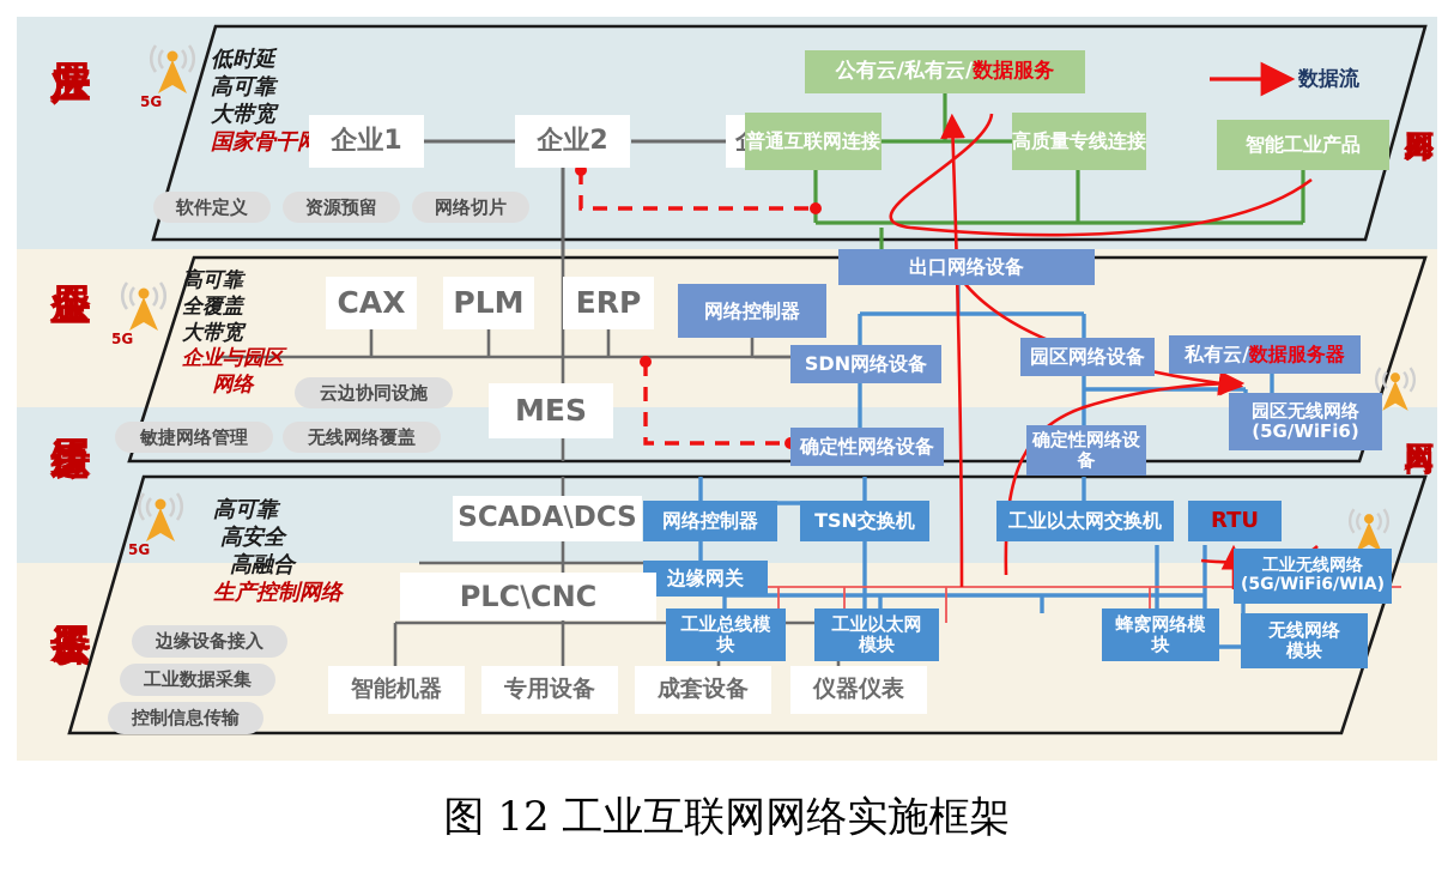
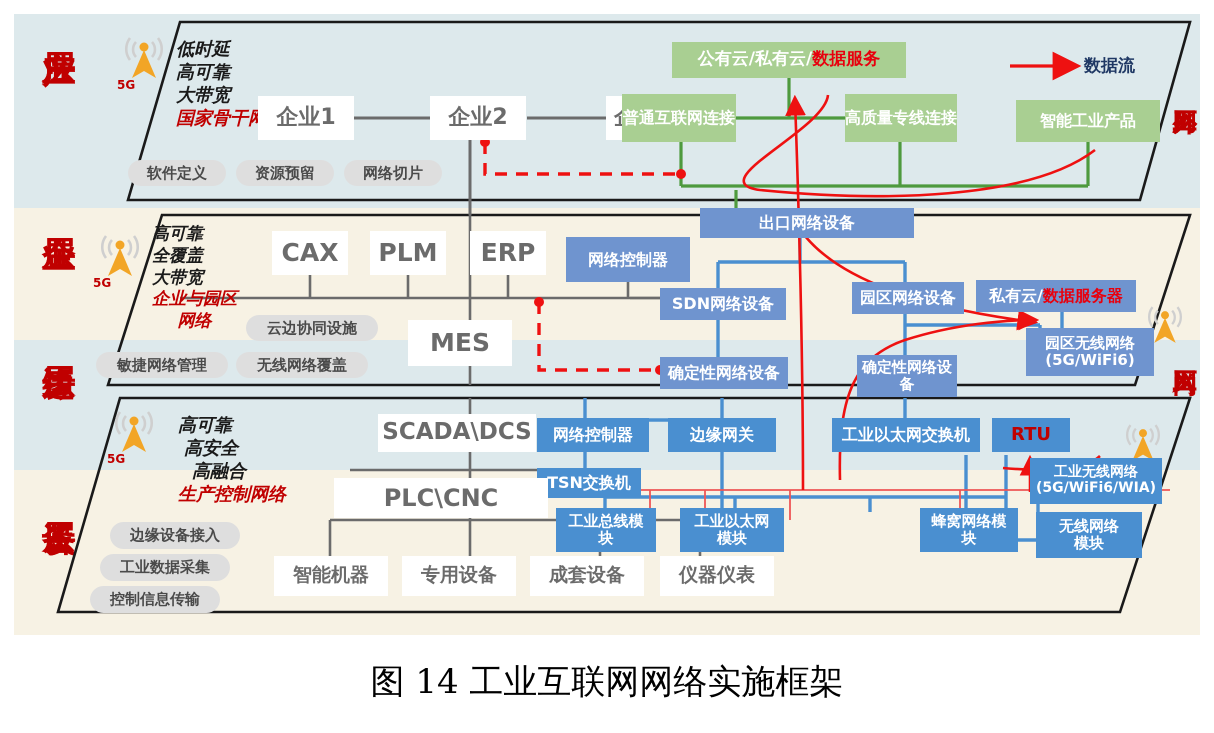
  5G
  5G
  5G
  低时延
  高可靠
  大带宽
  国家骨干网
  高可靠
  全覆盖
  大带宽
  企业与园区
  网络
  高可靠
  高安全
  高融合
  生产控制网络
  数据流
  软件定义
  资源预留
  网络切片
  云边协同设施
  敏捷网络管理
  无线网络覆盖
  边缘设备接入
  工业数据采集
  控制信息传输
  企业1
  企业2
  公有云/私有云/
  数据服务
  普通互联网连接
  高质量专线连接
  智能工业产品
  CAX
  PLM
  ERP
  MES
  网络控制器
  出口网络设备
  SDN网络设备
  园区网络设备
  私有云/
  数据服务器
  确定性网络设备
  确定性网络设备
  园区无线网络
  (5G/WiFi6)
  SCADA\DCS
  网络控制器
- TSN交换机
+ 边缘网关
  工业以太网交换机
  RTU
- 边缘网关
+ TSN交换机
  工业无线网络
  (5G/WiFi6/WIA)
  PLC\CNC
  智能机器
  专用设备
  成套设备
  仪器仪表
  工业总线模
  块
  工业以太网
  模块
  蜂窝网络模
  块
  无线网络
  模块
- 图 12 工业互联网网络实施框架
+ 图 14 工业互联网网络实施框架
